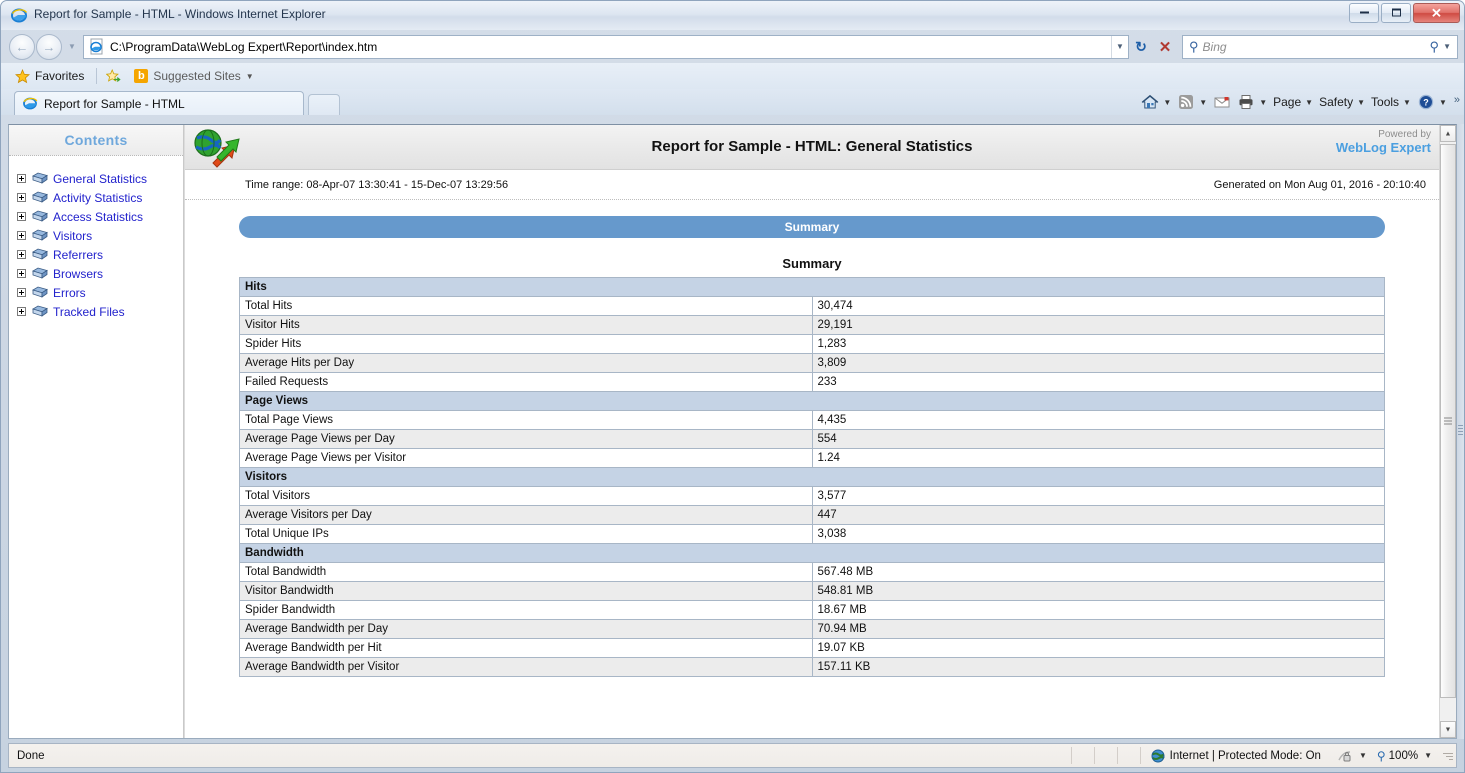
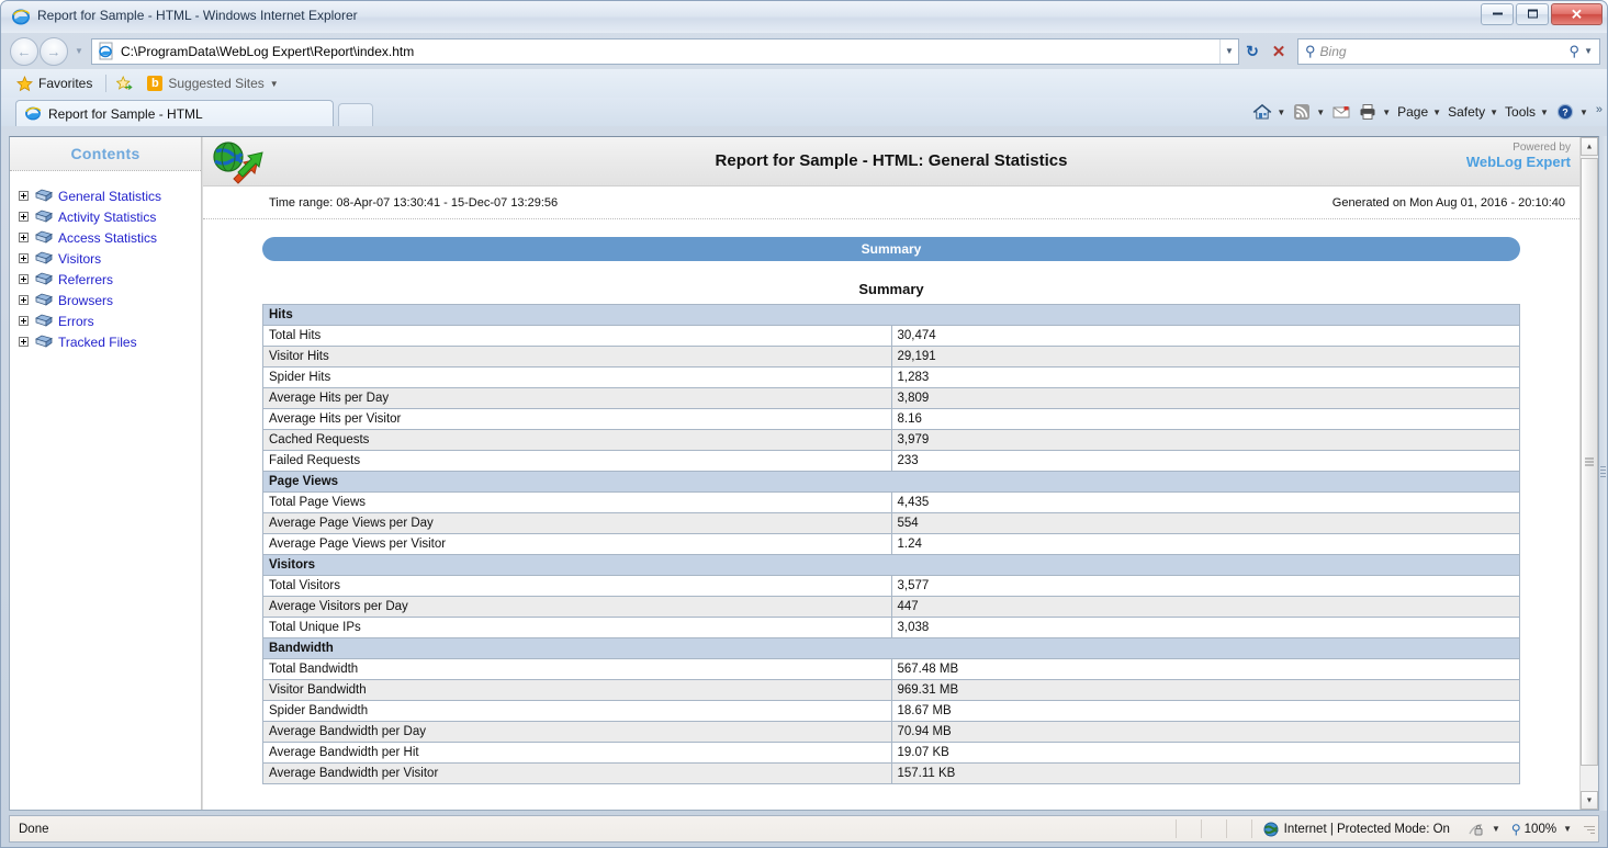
  Report for Sample - HTML - Windows Internet Explorer
  ✕
  ←
  →
  ▼
  C:\ProgramData\WebLog Expert\Report\index.htm
  ▼
  ↻
  ✕
  ⚲
  Bing
  ⚲
  ▼
  Favorites
  b
  Suggested Sites
  ▼
  Report for Sample - HTML
  ▼
  ▼
  ▼
  Page
  ▼
  Safety
  ▼
  Tools
  ▼
  ?
  ▼
  »
  Contents
  General Statistics
  Activity Statistics
  Access Statistics
  Visitors
  Referrers
  Browsers
  Errors
  Tracked Files
  Report for Sample - HTML: General Statistics
  Powered by
  WebLog Expert
  Time range: 08-Apr-07 13:30:41 - 15-Dec-07 13:29:56
  Generated on Mon Aug 01, 2016 - 20:10:40
  Summary
  Summary
  Hits
  Total Hits	30,474
  Visitor Hits	29,191
  Spider Hits	1,283
  Average Hits per Day	3,809
+ Average Hits per Visitor	8.16
+ Cached Requests	3,979
  Failed Requests	233
  Page Views
  Total Page Views	4,435
  Average Page Views per Day	554
  Average Page Views per Visitor	1.24
  Visitors
  Total Visitors	3,577
  Average Visitors per Day	447
  Total Unique IPs	3,038
  Bandwidth
  Total Bandwidth	567.48 MB
- Visitor Bandwidth	548.81 MB
+ Visitor Bandwidth	969.31 MB
  Spider Bandwidth	18.67 MB
  Average Bandwidth per Day	70.94 MB
  Average Bandwidth per Hit	19.07 KB
  Average Bandwidth per Visitor	157.11 KB
  Done
  Internet | Protected Mode: On
  ▼
  ⚲
  100%
  ▼
